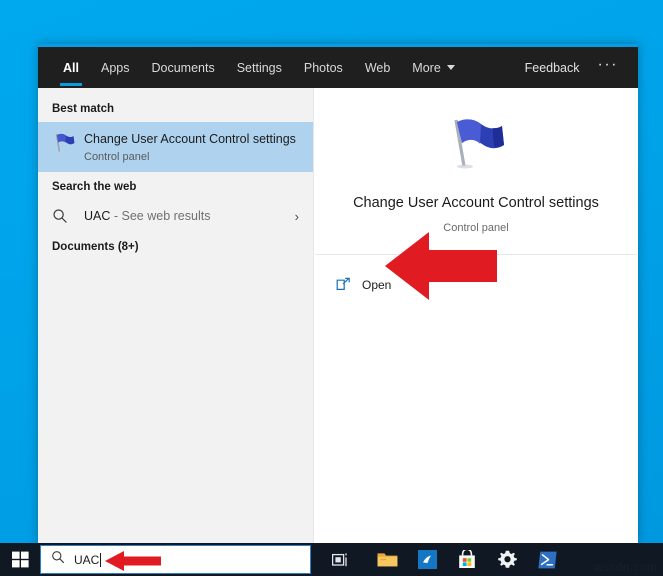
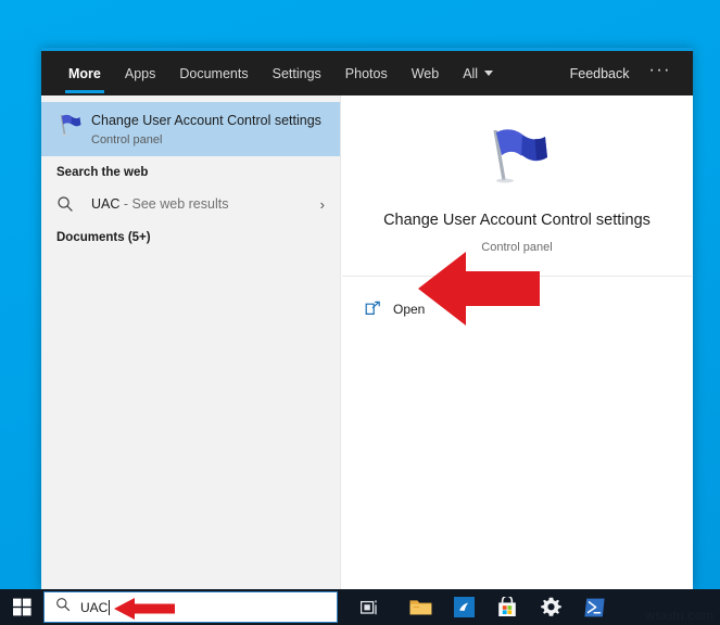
- All
+ More
  Apps
  Documents
  Settings
  Photos
  Web
- More
+ All
  Feedback
  ···
- Best match
  Change User Account Control settings
  Control panel
  Search the web
  UAC - See web results
  ›
- Documents (8+)
+ Documents (5+)
  Change User Account Control settings
  Control panel
  Open
  UAC
